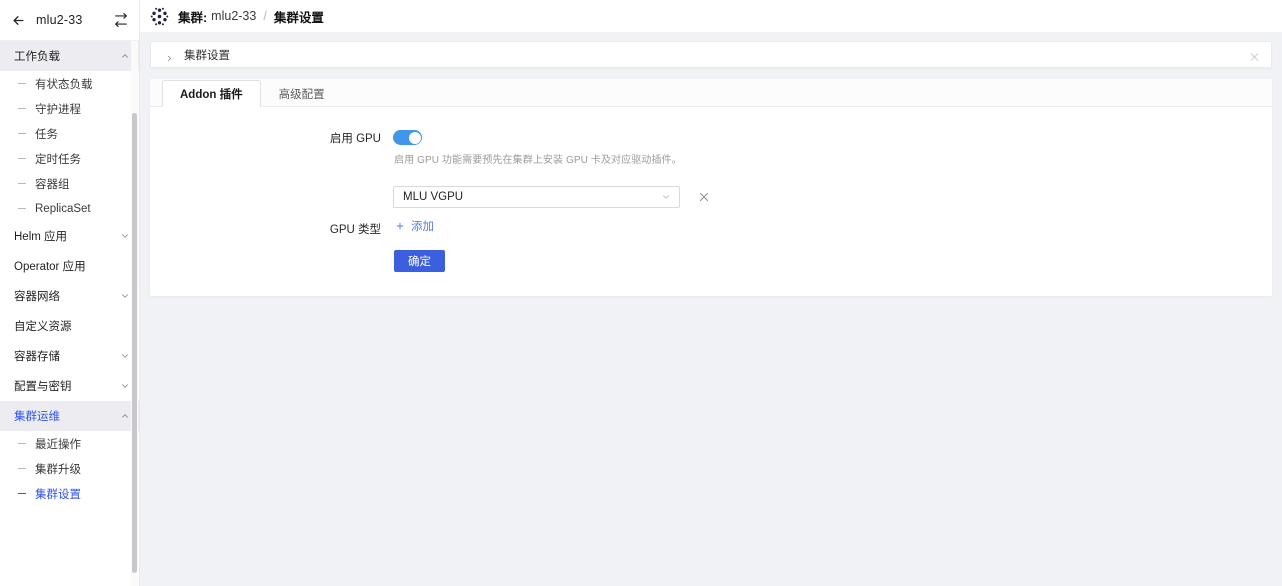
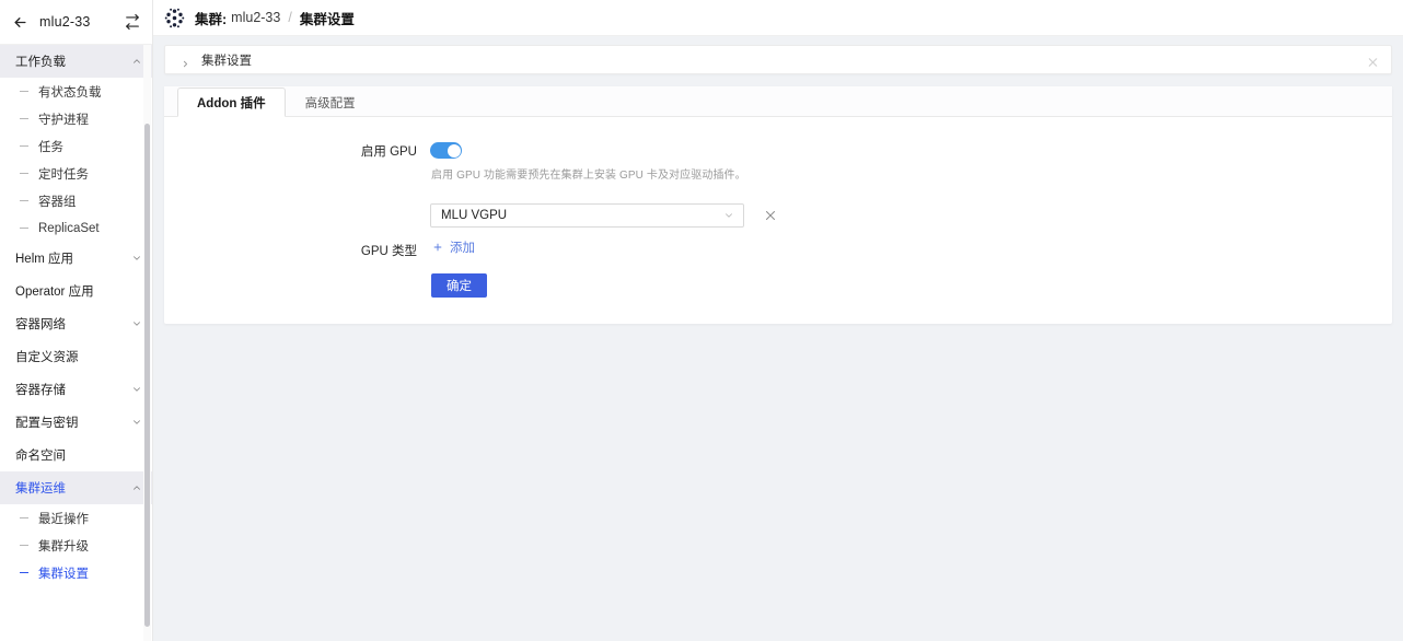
  mlu2-33
  工作负载
  有状态负载
  守护进程
  任务
  定时任务
  容器组
  ReplicaSet
  Helm 应用
  Operator 应用
  容器网络
  自定义资源
  容器存储
  配置与密钥
+ 命名空间
  集群运维
  最近操作
  集群升级
  集群设置
  集群:
  mlu2-33
  /
  集群设置
  集群设置
  Addon 插件
  高级配置
  启用 GPU
  启用 GPU 功能需要预先在集群上安装 GPU 卡及对应驱动插件。
  GPU 类型
  MLU VGPU
  添加
  确定
